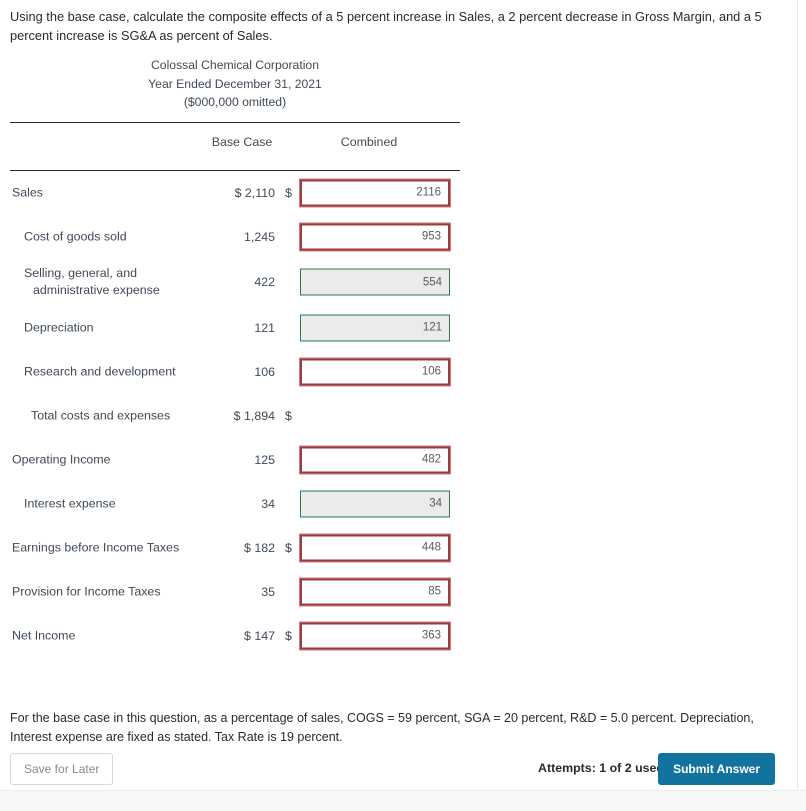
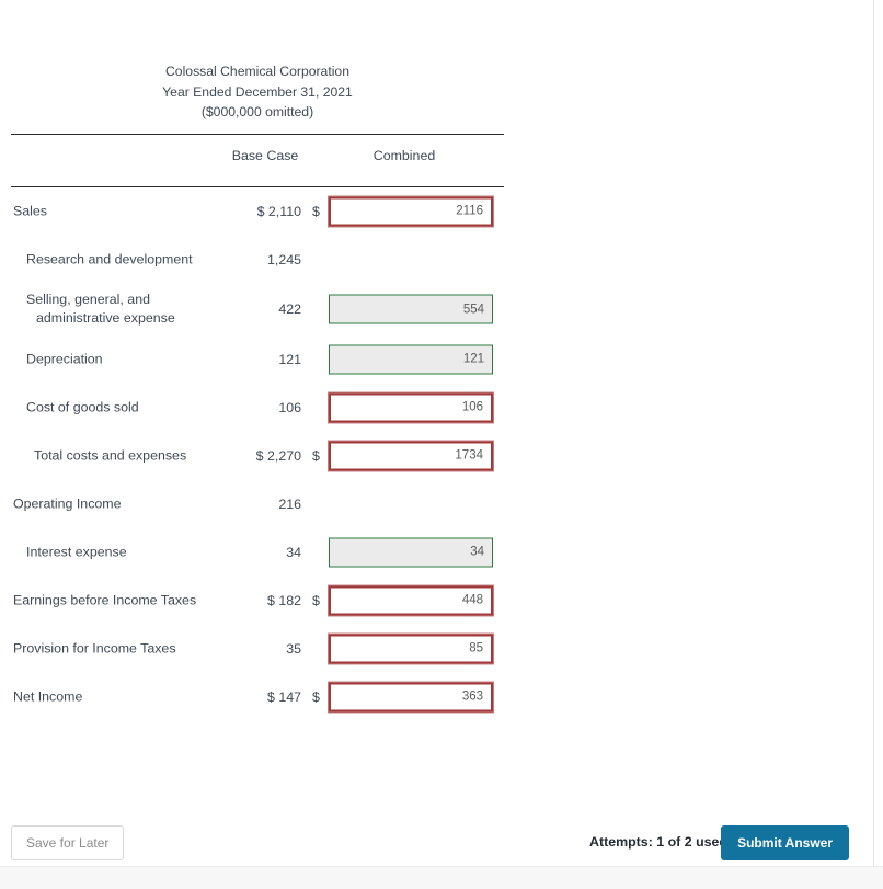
- Using the base case, calculate the composite effects of a 5 percent increase in Sales, a 2 percent decrease in Gross Margin, and a 5 percent increase is SG&A as percent of Sales.
  Colossal Chemical Corporation
  Year Ended December 31, 2021
  ($000,000 omitted)
  Base Case
  Combined
  Sales
  $ 2,110
  $
  2116
- Cost of goods sold
+ Research and development
  1,245
- 953
  Selling, general, and
  administrative expense
  422
  554
  Depreciation
  121
  121
- Research and development
+ Cost of goods sold
  106
  106
  Total costs and expenses
- $ 1,894
+ $ 2,270
  $
+ 1734
  Operating Income
- 125
+ 216
- 482
  Interest expense
  34
  34
  Earnings before Income Taxes
  $ 182
  $
  448
  Provision for Income Taxes
  35
  85
  Net Income
  $ 147
  $
  363
- For the base case in this question, as a percentage of sales, COGS = 59 percent, SGA = 20 percent, R&D = 5.0 percent. Depreciation, Interest expense are fixed as stated. Tax Rate is 19 percent.
  Save for Later
  Attempts: 1 of 2 use
  Submit Answer
